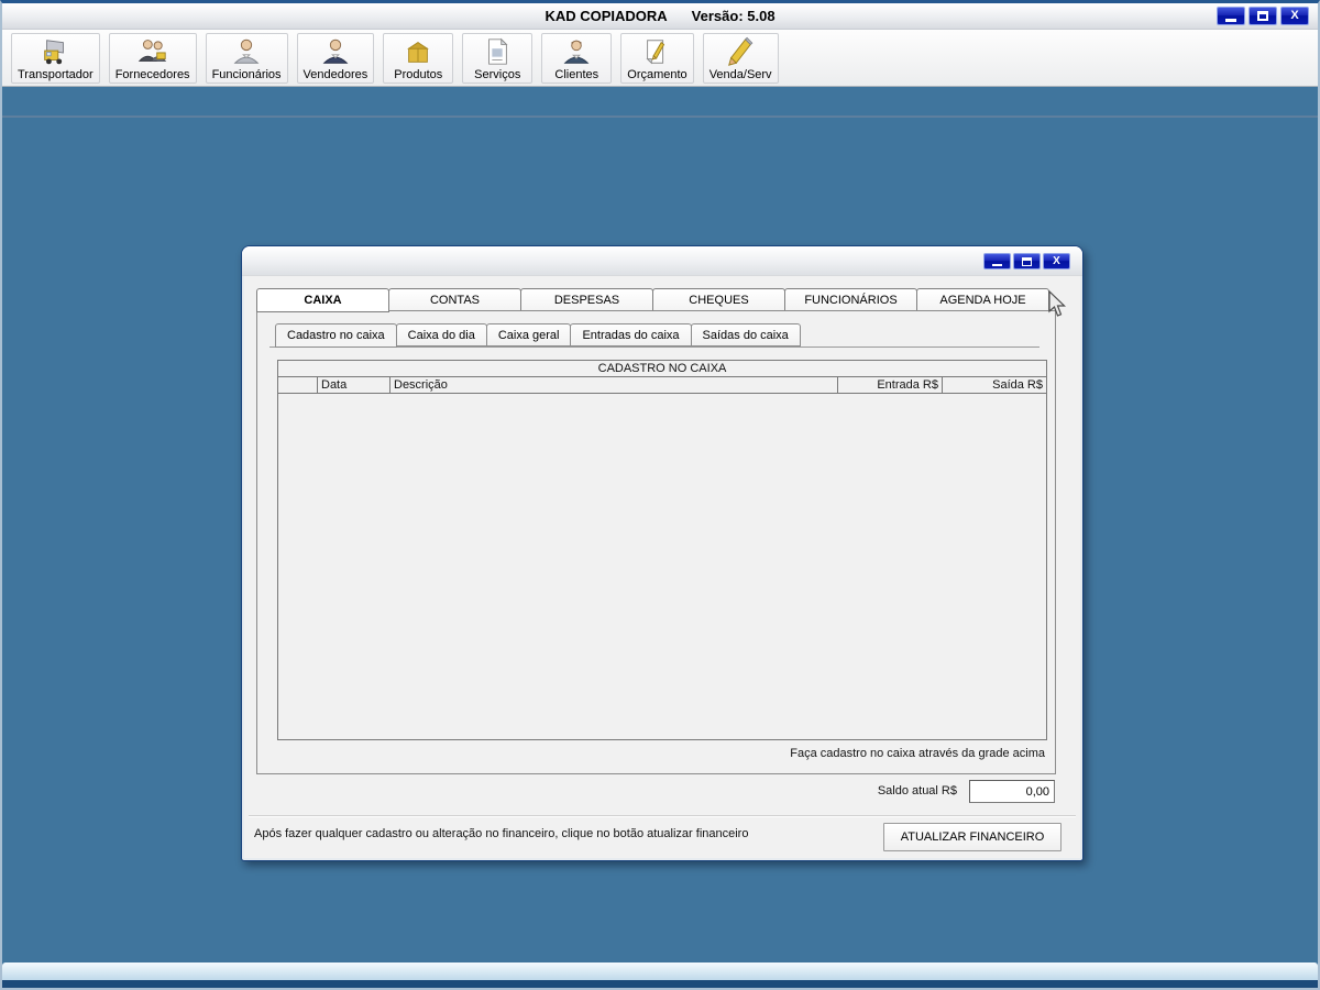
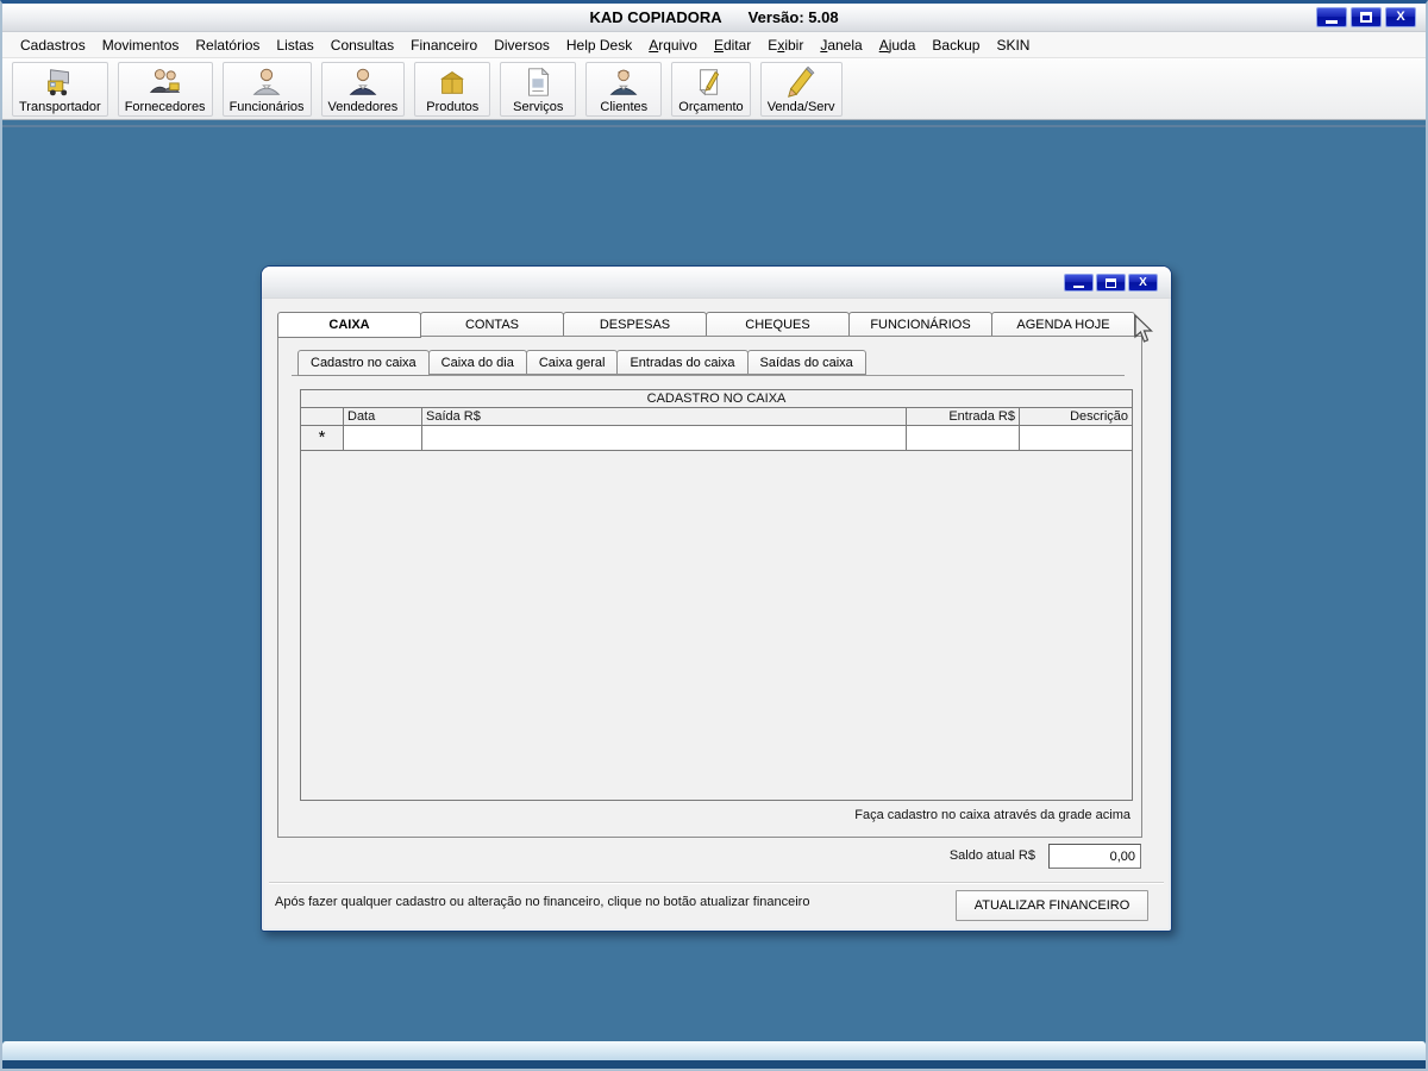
  KAD COPIADORA Versão: 5.08
  X
+ Cadastros
+ Movimentos
+ Relatórios
+ Listas
+ Consultas
+ Financeiro
+ Diversos
+ Help Desk
+ Arquivo
+ Editar
+ Exibir
+ Janela
+ Ajuda
+ Backup
+ SKIN
  Transportador
  Fornecedores
  Funcionários
  Vendedores
  Produtos
  Serviços
  Clientes
  Orçamento
  Venda/Serv
  X
  CAIXA
  CONTAS
  DESPESAS
  CHEQUES
  FUNCIONÁRIOS
  AGENDA HOJE
  Cadastro no caixa
  Caixa do dia
  Caixa geral
  Entradas do caixa
  Saídas do caixa
  CADASTRO NO CAIXA
  Data
- Descrição
+ Saída R$
  Entrada R$
- Saída R$
+ Descrição
+ *
  Faça cadastro no caixa através da grade acima
  Saldo atual R$
  0,00
  Após fazer qualquer cadastro ou alteração no financeiro, clique no botão atualizar financeiro
  ATUALIZAR FINANCEIRO
